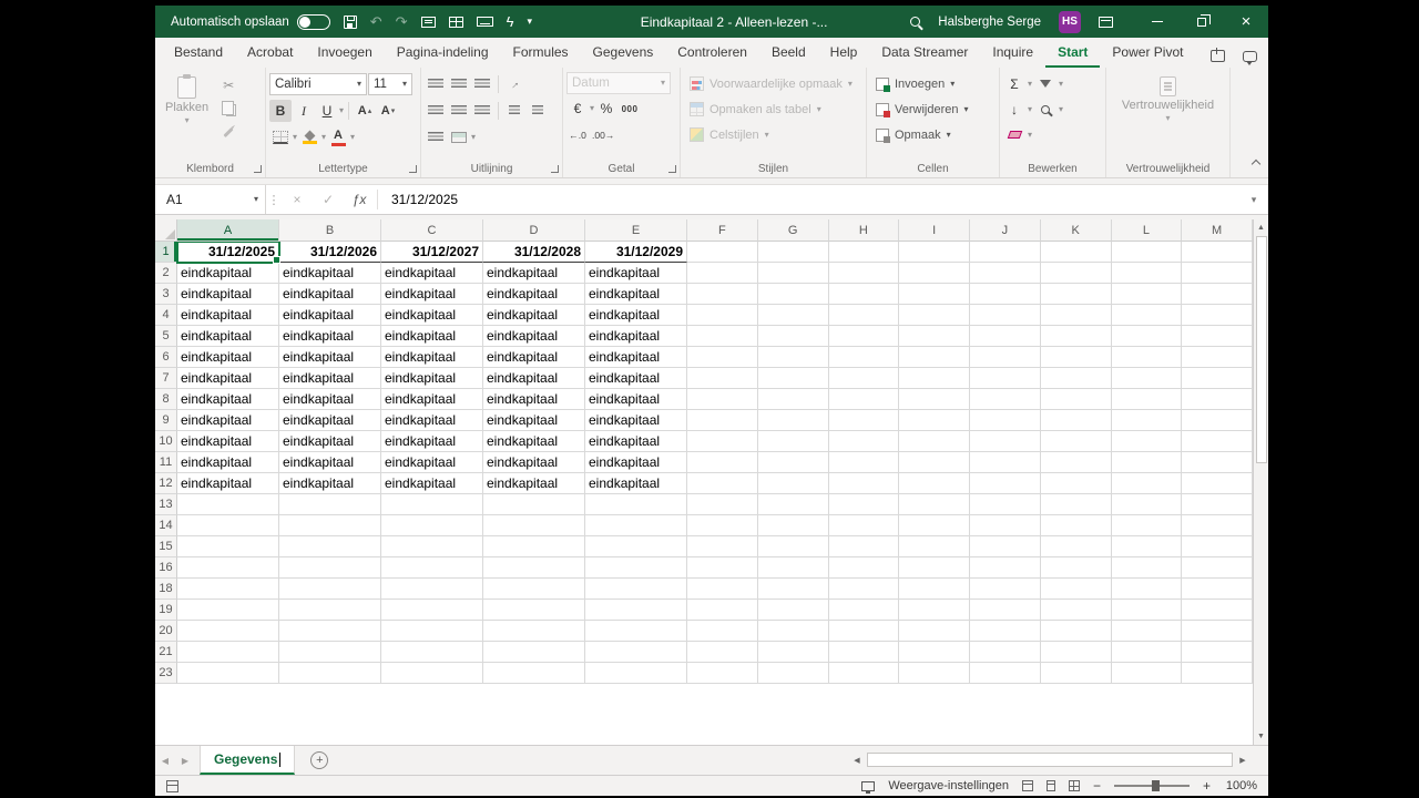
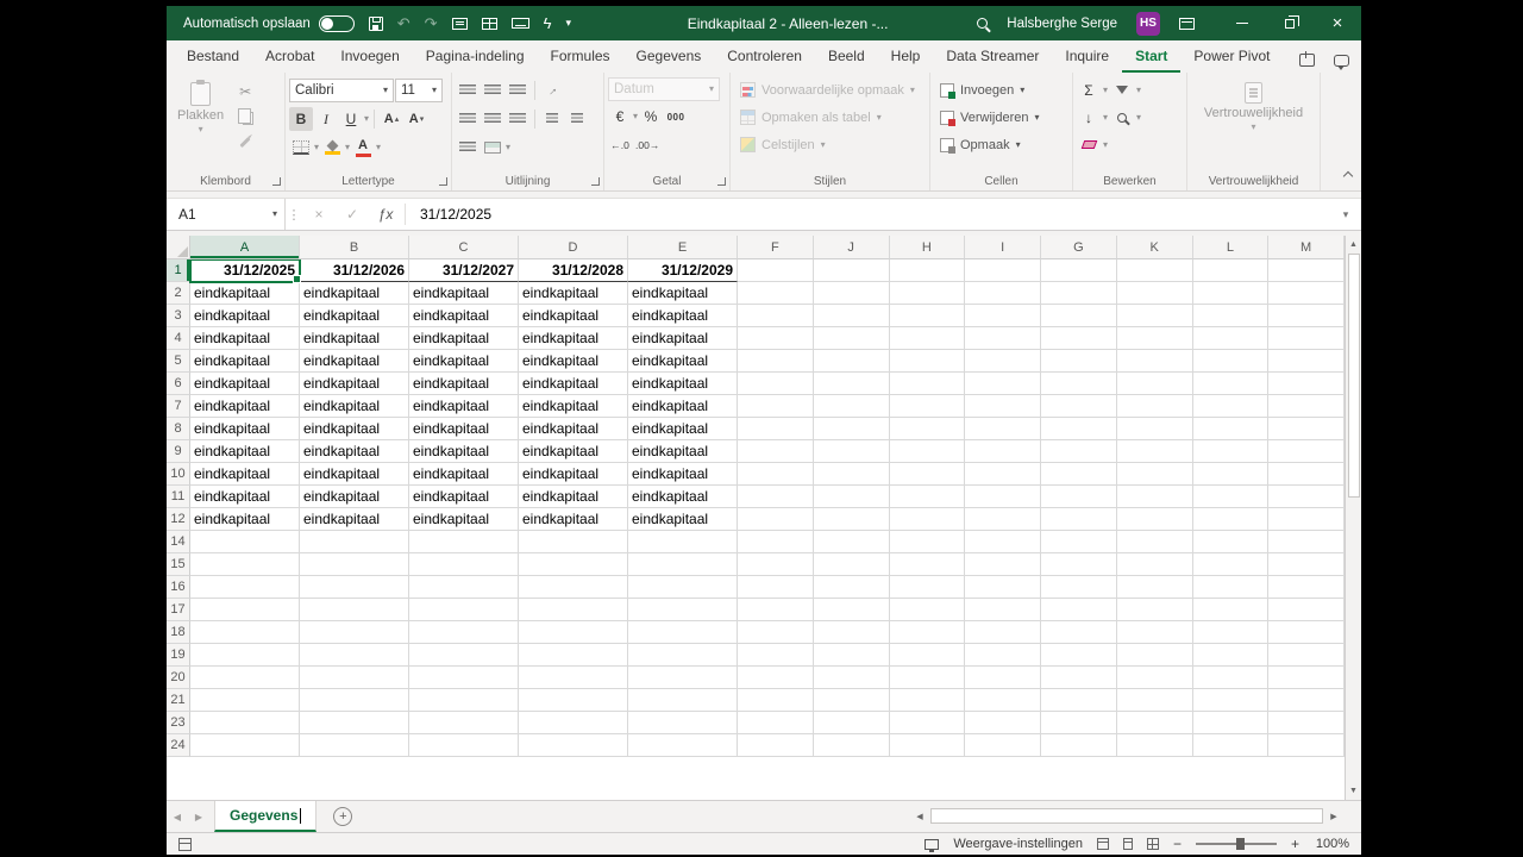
  Automatisch opslaan
  ↶
  ↷
  ϟ
  ▾
  Eindkapitaal 2 - Alleen-lezen -...
  Halsberghe Serge
  HS
  ×
  Bestand
  Acrobat
  Invoegen
  Pagina-indeling
  Formules
  Gegevens
  Controleren
  Beeld
  Help
  Data Streamer
  Inquire
  Start
  Power Pivot
  Plakken
  ▾
  ✂
  Klembord
  Calibri
  ▾
  11
  ▾
  B
  I
  U
  ▾
  A
  A
  ▾
  ▾
  A
  ▾
  Lettertype
  ▾
  Uitlijning
  Datum
  ▾
  €
  ▾
  %
  000
  ←.0
  .00→
  Getal
  Voorwaardelijke opmaak
  ▾
  Opmaken als tabel
  ▾
  Celstijlen
  ▾
  Stijlen
  Invoegen
  ▾
  Verwijderen
  ▾
  Opmaak
  ▾
  Cellen
  Σ
  ▾
  ▾
  ↓
  ▾
  ▾
  ▾
  Bewerken
  Vertrouwelijkheid
  ▾
  Vertrouwelijkheid
  A1
  ▾
  ⋮
  ×
  ✓
  ƒx
  31/12/2025
  ▾
  A
  B
  C
  D
  E
  F
- G
+ J
  H
  I
- J
+ G
  K
  L
  M
  1
  31/12/2025
  31/12/2026
  31/12/2027
  31/12/2028
  31/12/2029
  2
  eindkapitaal
  eindkapitaal
  eindkapitaal
  eindkapitaal
  eindkapitaal
  3
  eindkapitaal
  eindkapitaal
  eindkapitaal
  eindkapitaal
  eindkapitaal
  4
  eindkapitaal
  eindkapitaal
  eindkapitaal
  eindkapitaal
  eindkapitaal
  5
  eindkapitaal
  eindkapitaal
  eindkapitaal
  eindkapitaal
  eindkapitaal
  6
  eindkapitaal
  eindkapitaal
  eindkapitaal
  eindkapitaal
  eindkapitaal
  7
  eindkapitaal
  eindkapitaal
  eindkapitaal
  eindkapitaal
  eindkapitaal
  8
  eindkapitaal
  eindkapitaal
  eindkapitaal
  eindkapitaal
  eindkapitaal
  9
  eindkapitaal
  eindkapitaal
  eindkapitaal
  eindkapitaal
  eindkapitaal
  10
  eindkapitaal
  eindkapitaal
  eindkapitaal
  eindkapitaal
  eindkapitaal
  11
  eindkapitaal
  eindkapitaal
  eindkapitaal
  eindkapitaal
  eindkapitaal
  12
  eindkapitaal
  eindkapitaal
  eindkapitaal
  eindkapitaal
  eindkapitaal
- 13
  14
  15
  16
+ 17
  18
  19
  20
  21
  23
+ 24
  ◀
  ▶
  Gegevens
  +
  Weergave-instellingen
  −
  +
  100%
